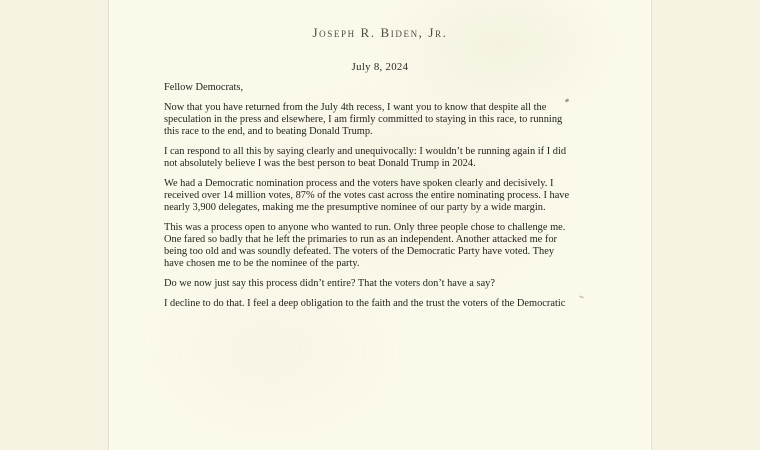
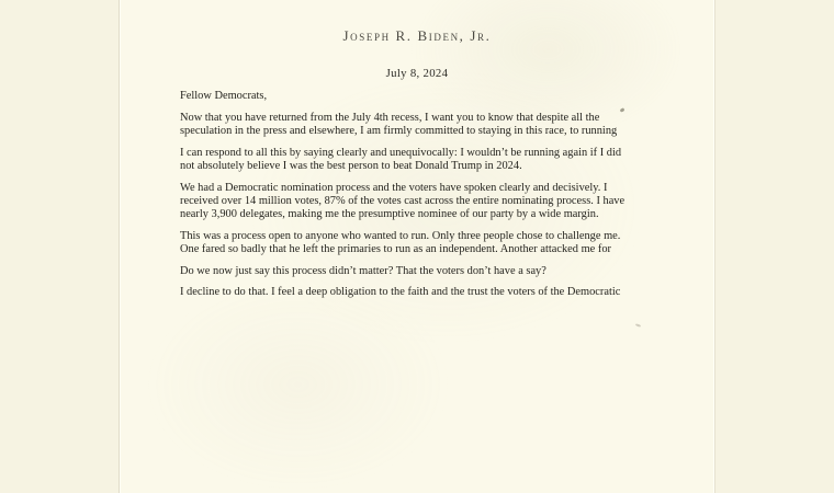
  Joseph R. Biden, Jr.
  July 8, 2024
  Fellow Democrats,
  Now that you have returned from the July 4th recess, I want you to know that despite all the
  speculation in the press and elsewhere, I am firmly committed to staying in this race, to running
- this race to the end, and to beating Donald Trump.
  I can respond to all this by saying clearly and unequivocally: I wouldn’t be running again if I did
  not absolutely believe I was the best person to beat Donald Trump in 2024.
  We had a Democratic nomination process and the voters have spoken clearly and decisively. I
  received over 14 million votes, 87% of the votes cast across the entire nominating process. I have
  nearly 3,900 delegates, making me the presumptive nominee of our party by a wide margin.
  This was a process open to anyone who wanted to run. Only three people chose to challenge me.
  One fared so badly that he left the primaries to run as an independent. Another attacked me for
- being too old and was soundly defeated. The voters of the Democratic Party have voted. They
- have chosen me to be the nominee of the party.
- Do we now just say this process didn’t entire? That the voters don’t have a say?
+ Do we now just say this process didn’t matter? That the voters don’t have a say?
  I decline to do that. I feel a deep obligation to the faith and the trust the voters of the Democratic
